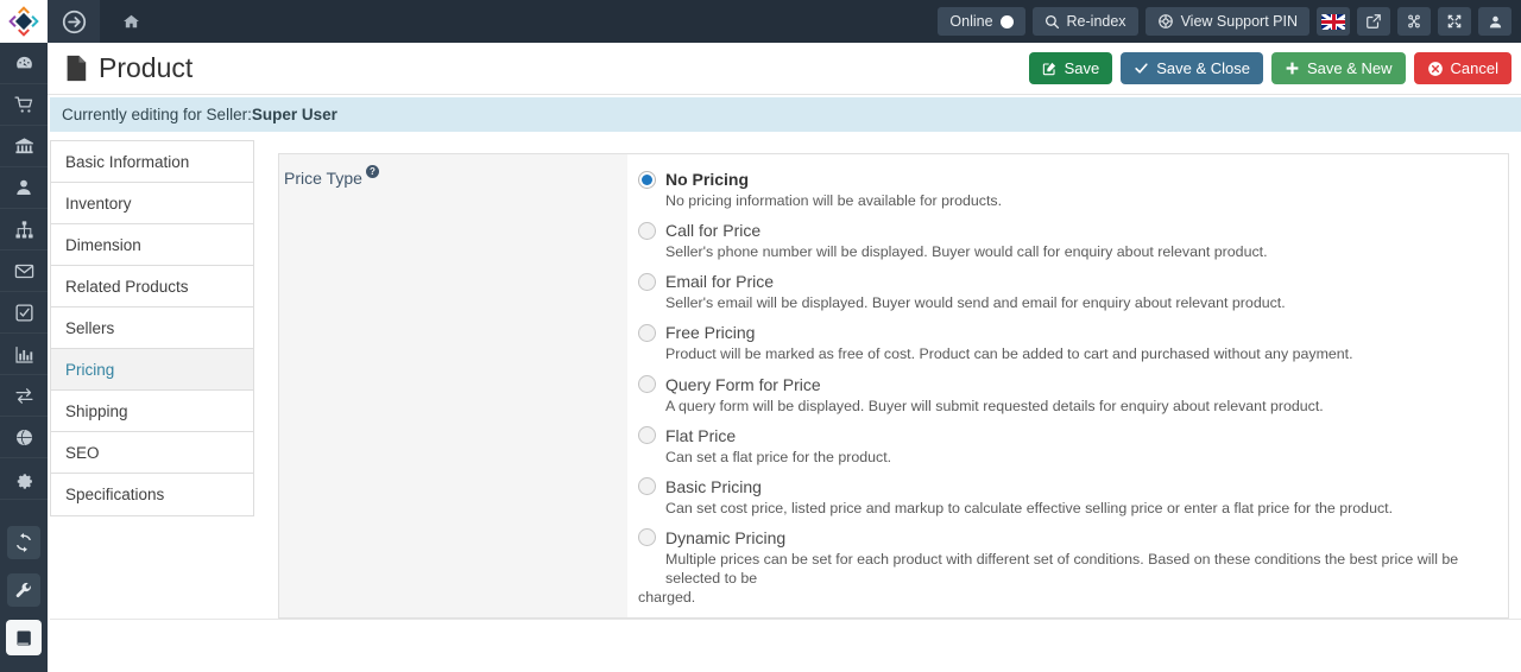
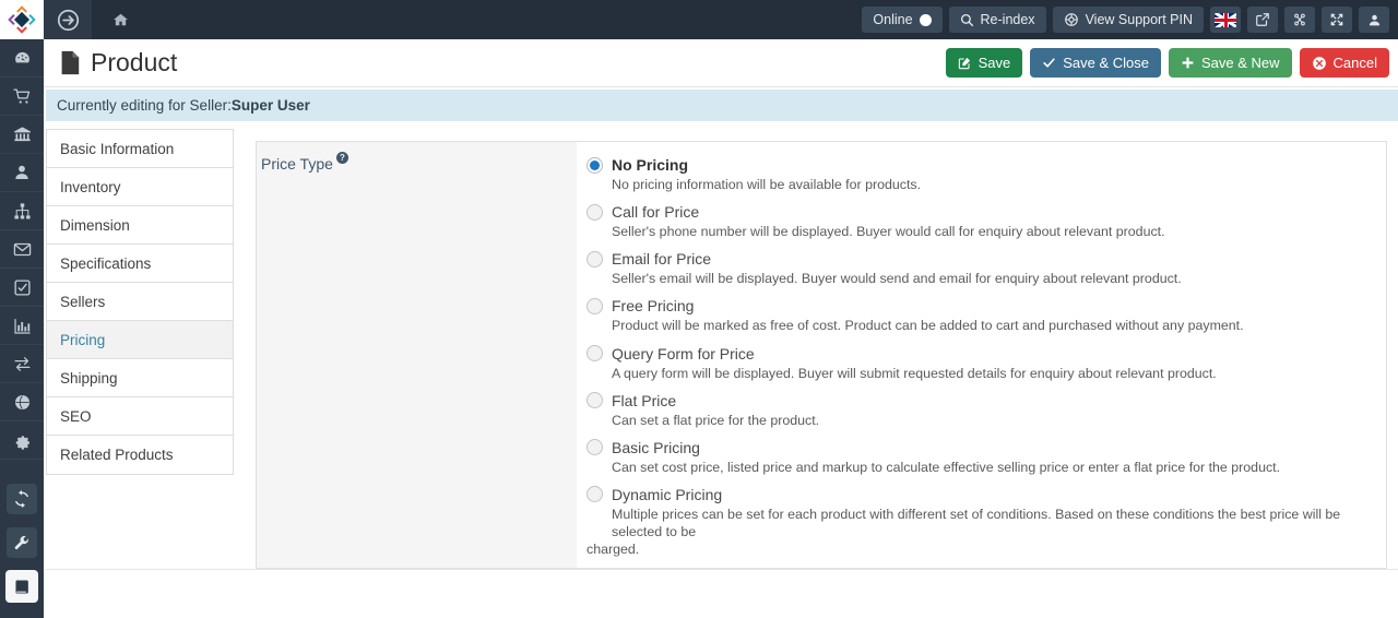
  Online
  Re-index
  View Support PIN
  Product
  Save
  Save & Close
  Save & New
  Cancel
  Currently editing for Seller:
  Super User
  Basic Information
  Inventory
  Dimension
- Related Products
+ Specifications
  Sellers
  Pricing
  Shipping
  SEO
- Specifications
+ Related Products
  Price Type
  ?
  No Pricing
  No pricing information will be available for products.
  Call for Price
  Seller's phone number will be displayed. Buyer would call for enquiry about relevant product.
  Email for Price
  Seller's email will be displayed. Buyer would send and email for enquiry about relevant product.
  Free Pricing
  Product will be marked as free of cost. Product can be added to cart and purchased without any payment.
  Query Form for Price
  A query form will be displayed. Buyer will submit requested details for enquiry about relevant product.
  Flat Price
  Can set a flat price for the product.
  Basic Pricing
  Can set cost price, listed price and markup to calculate effective selling price or enter a flat price for the product.
  Dynamic Pricing
  Multiple prices can be set for each product with different set of conditions. Based on these conditions the best price will be selected to be
  charged.
